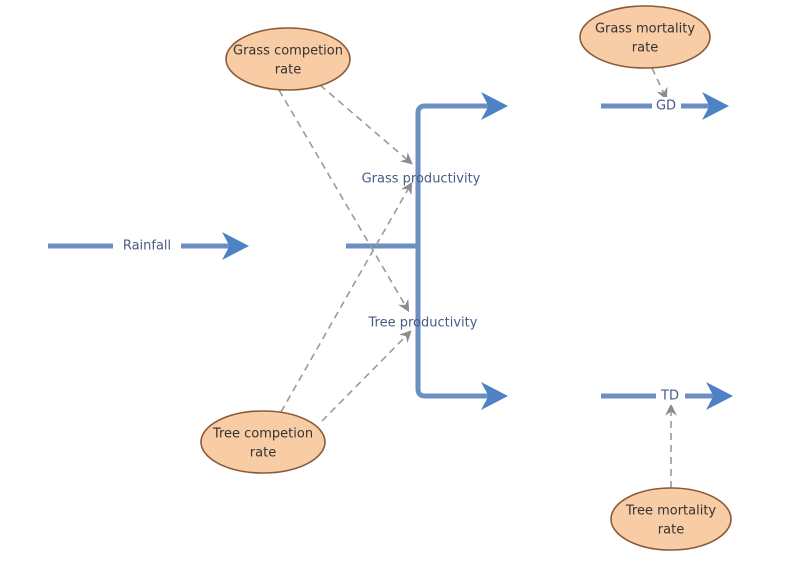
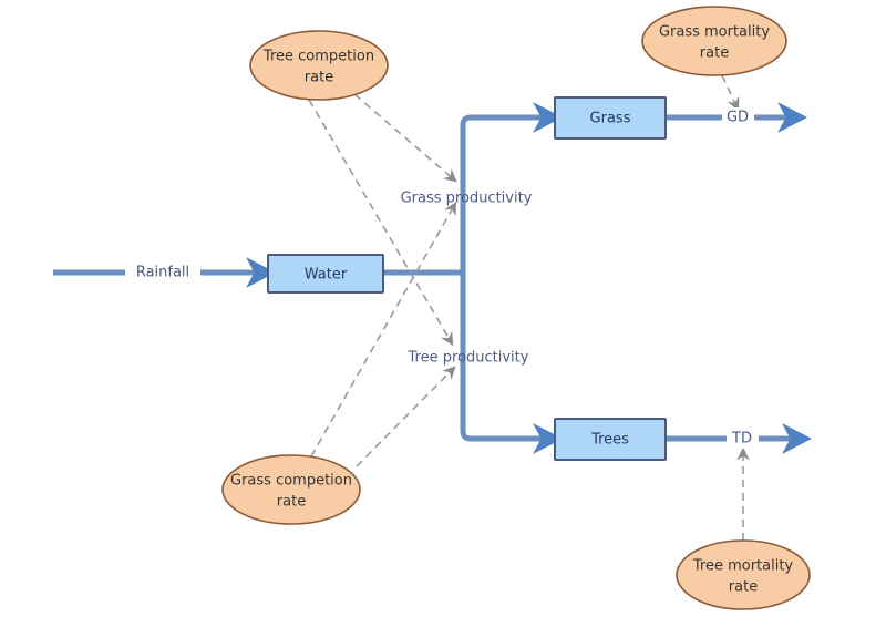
+ Water
+ Grass
+ Trees
  Rainfall
  Grass productivity
  Tree productivity
  GD
  TD
- Grass competion
+ Tree competion
  rate
  Grass mortality
  rate
- Tree competion
+ Grass competion
  rate
  Tree mortality
  rate
